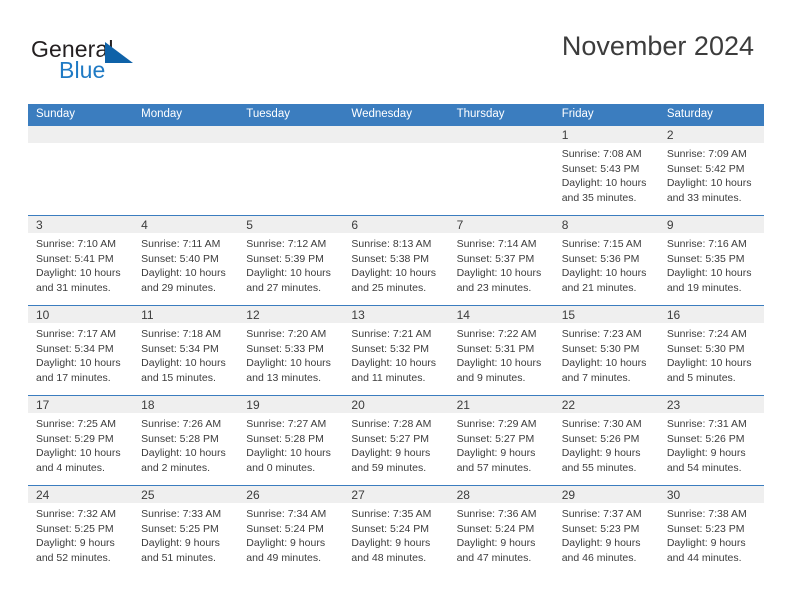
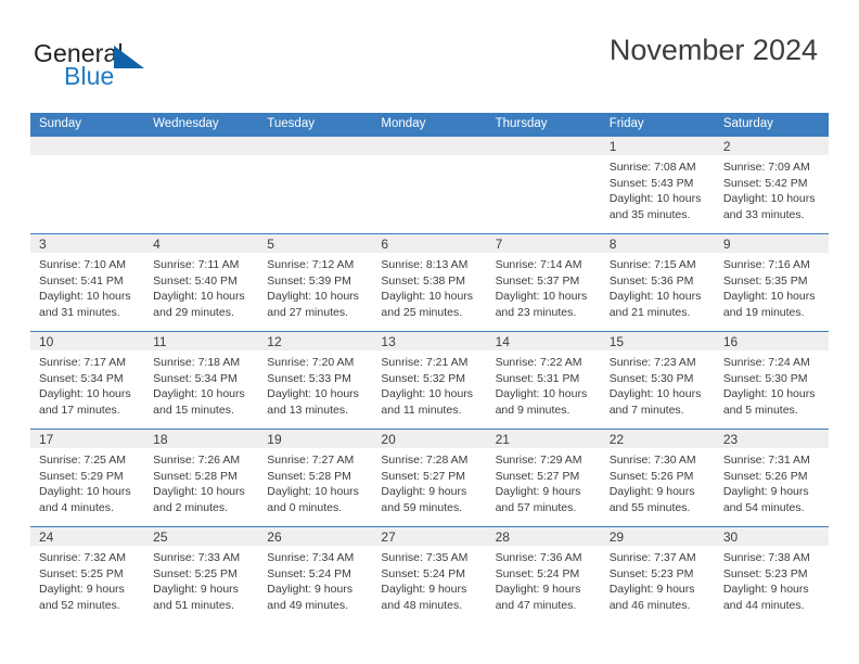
  General
  Blue
  November 2024
  Sunday
- Monday
+ Wednesday
  Tuesday
- Wednesday
+ Monday
  Thursday
  Friday
  Saturday
  1
  Sunrise: 7:08 AM
  Sunset: 5:43 PM
  Daylight: 10 hours and 35 minutes.
  2
  Sunrise: 7:09 AM
  Sunset: 5:42 PM
  Daylight: 10 hours and 33 minutes.
  3
  Sunrise: 7:10 AM
  Sunset: 5:41 PM
  Daylight: 10 hours and 31 minutes.
  4
  Sunrise: 7:11 AM
  Sunset: 5:40 PM
  Daylight: 10 hours and 29 minutes.
  5
  Sunrise: 7:12 AM
  Sunset: 5:39 PM
  Daylight: 10 hours and 27 minutes.
  6
  Sunrise: 8:13 AM
  Sunset: 5:38 PM
  Daylight: 10 hours and 25 minutes.
  7
  Sunrise: 7:14 AM
  Sunset: 5:37 PM
  Daylight: 10 hours and 23 minutes.
  8
  Sunrise: 7:15 AM
  Sunset: 5:36 PM
  Daylight: 10 hours and 21 minutes.
  9
  Sunrise: 7:16 AM
  Sunset: 5:35 PM
  Daylight: 10 hours and 19 minutes.
  10
  Sunrise: 7:17 AM
  Sunset: 5:34 PM
  Daylight: 10 hours and 17 minutes.
  11
  Sunrise: 7:18 AM
  Sunset: 5:34 PM
  Daylight: 10 hours and 15 minutes.
  12
  Sunrise: 7:20 AM
  Sunset: 5:33 PM
  Daylight: 10 hours and 13 minutes.
  13
  Sunrise: 7:21 AM
  Sunset: 5:32 PM
  Daylight: 10 hours and 11 minutes.
  14
  Sunrise: 7:22 AM
  Sunset: 5:31 PM
  Daylight: 10 hours and 9 minutes.
  15
  Sunrise: 7:23 AM
  Sunset: 5:30 PM
  Daylight: 10 hours and 7 minutes.
  16
  Sunrise: 7:24 AM
  Sunset: 5:30 PM
  Daylight: 10 hours and 5 minutes.
  17
  Sunrise: 7:25 AM
  Sunset: 5:29 PM
  Daylight: 10 hours and 4 minutes.
  18
  Sunrise: 7:26 AM
  Sunset: 5:28 PM
  Daylight: 10 hours and 2 minutes.
  19
  Sunrise: 7:27 AM
  Sunset: 5:28 PM
  Daylight: 10 hours and 0 minutes.
  20
  Sunrise: 7:28 AM
  Sunset: 5:27 PM
  Daylight: 9 hours and 59 minutes.
  21
  Sunrise: 7:29 AM
  Sunset: 5:27 PM
  Daylight: 9 hours and 57 minutes.
  22
  Sunrise: 7:30 AM
  Sunset: 5:26 PM
  Daylight: 9 hours and 55 minutes.
  23
  Sunrise: 7:31 AM
  Sunset: 5:26 PM
  Daylight: 9 hours and 54 minutes.
  24
  Sunrise: 7:32 AM
  Sunset: 5:25 PM
  Daylight: 9 hours and 52 minutes.
  25
  Sunrise: 7:33 AM
  Sunset: 5:25 PM
  Daylight: 9 hours and 51 minutes.
  26
  Sunrise: 7:34 AM
  Sunset: 5:24 PM
  Daylight: 9 hours and 49 minutes.
  27
  Sunrise: 7:35 AM
  Sunset: 5:24 PM
  Daylight: 9 hours and 48 minutes.
  28
  Sunrise: 7:36 AM
  Sunset: 5:24 PM
  Daylight: 9 hours and 47 minutes.
  29
  Sunrise: 7:37 AM
  Sunset: 5:23 PM
  Daylight: 9 hours and 46 minutes.
  30
  Sunrise: 7:38 AM
  Sunset: 5:23 PM
  Daylight: 9 hours and 44 minutes.
